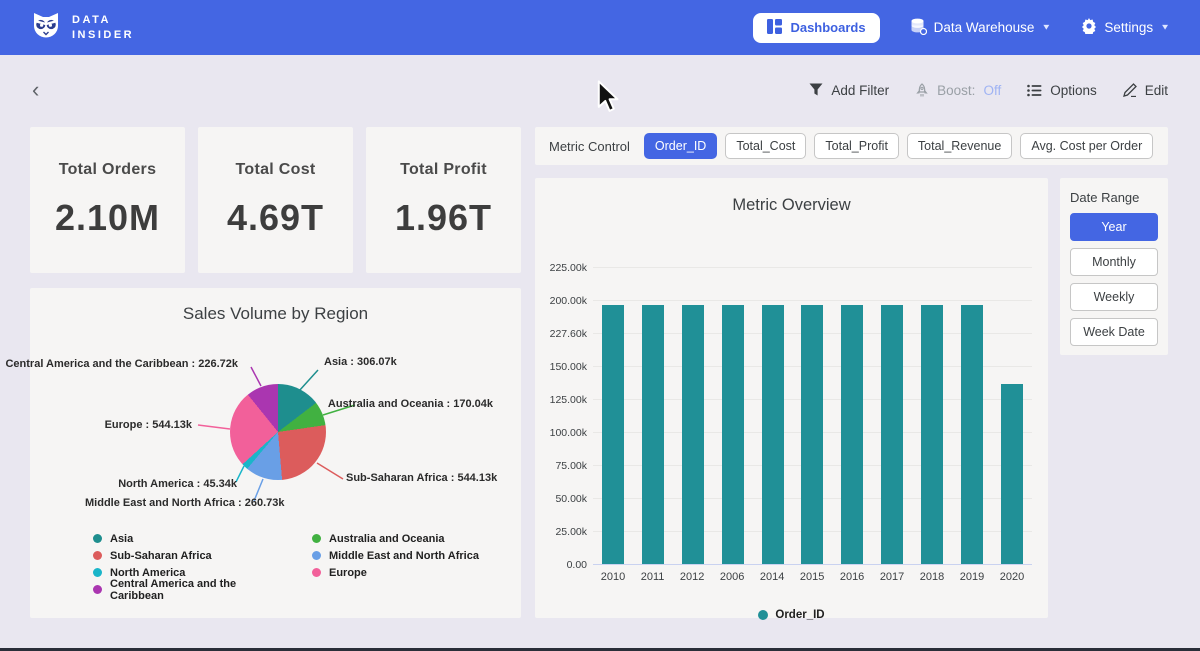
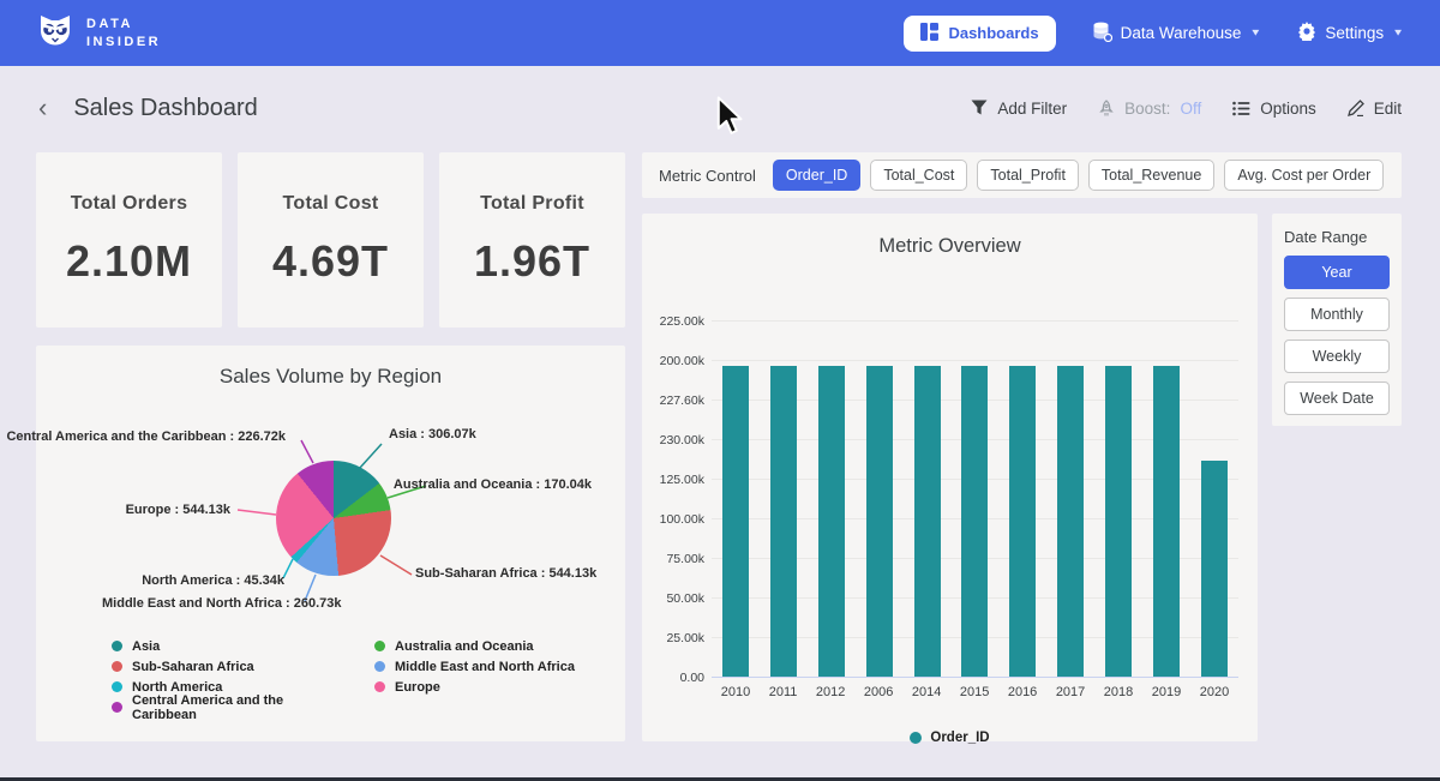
  DATA
  INSIDER
  Dashboards
  Data Warehouse
  ▼
  Settings
  ▼
  ‹
+ Sales Dashboard
  Add Filter
  Boost:
  Off
  Options
  Edit
  Total Orders
  2.10M
  Total Cost
  4.69T
  Total Profit
  1.96T
  Metric Control
  Order_ID
  Total_Cost
  Total_Profit
  Total_Revenue
  Avg. Cost per Order
  Metric Overview
  225.00k
  200.00k
  227.60k
- 150.00k
+ 230.00k
  125.00k
  100.00k
  75.00k
  50.00k
  25.00k
  0.00
  2010
  2011
  2012
  2006
  2014
  2015
  2016
  2017
  2018
  2019
  2020
  Order_ID
  Date Range
  Year
  Monthly
  Weekly
  Week Date
  Sales Volume by Region
  Asia : 306.07k
  Australia and Oceania : 170.04k
  Sub-Saharan Africa : 544.13k
  Middle East and North Africa : 260.73k
  North America : 45.34k
  Europe : 544.13k
  Central America and the Caribbean : 226.72k
  Asia
  Sub-Saharan Africa
  North America
  Central America and the Caribbean
  Australia and Oceania
  Middle East and North Africa
  Europe
